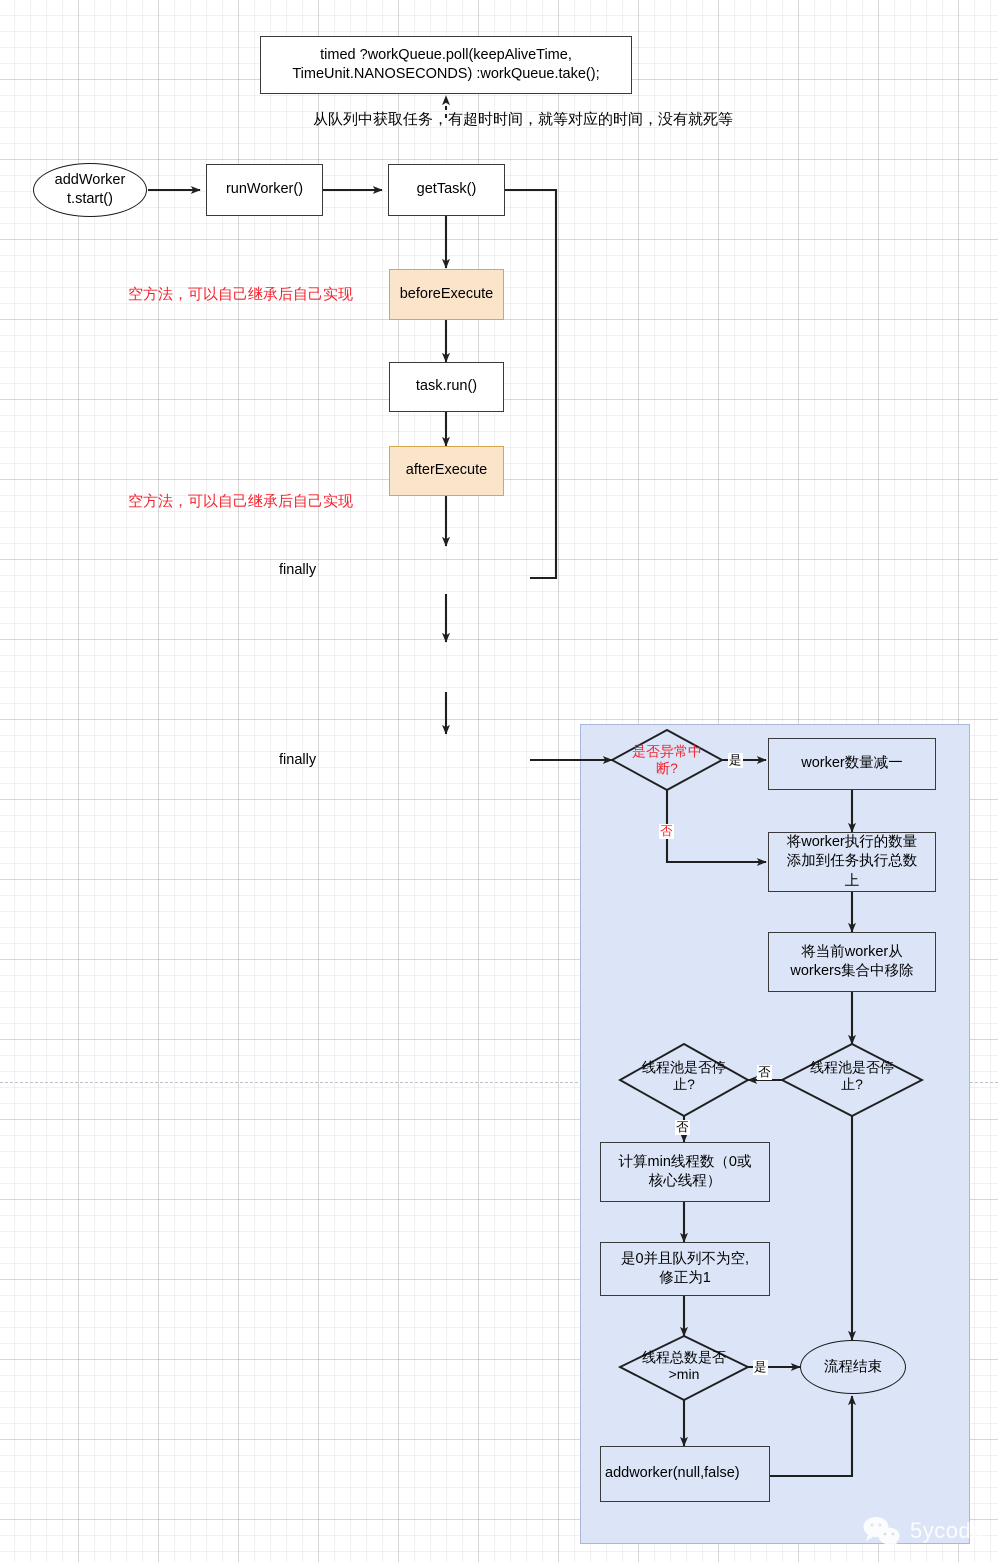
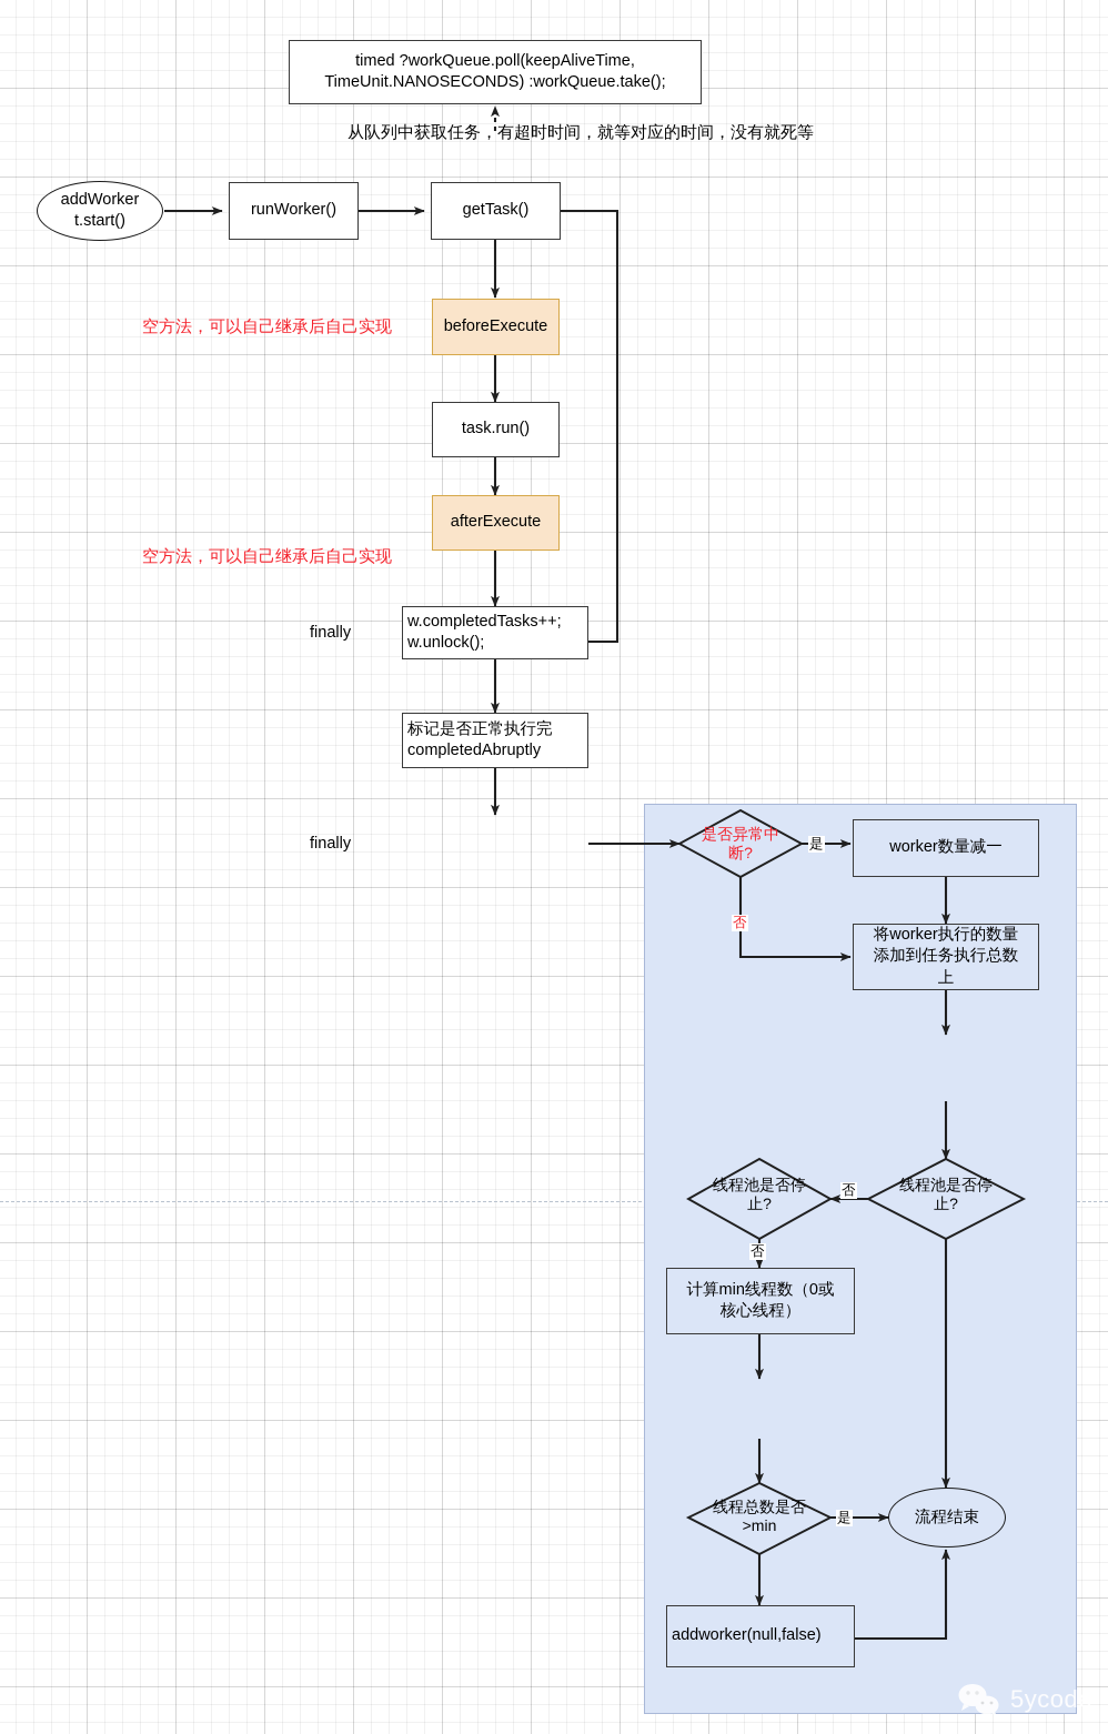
  timed ?workQueue.poll(keepAliveTime,
  TimeUnit.NANOSECONDS) :workQueue.take();
  从队列中获取任务，有超时时间，就等对应的时间，没有就死等
  addWorker
  t.start()
  runWorker()
  getTask()
  空方法，可以自己继承后自己实现
  beforeExecute
  task.run()
  afterExecute
  空方法，可以自己继承后自己实现
  finally
+ w.completedTasks++;
+ w.unlock();
+ 标记是否正常执行完
+ completedAbruptly
  finally
  是否异常中
  断?
  是
  否
  worker数量减一
  将worker执行的数量
  添加到任务执行总数
  上
- 将当前worker从
- workers集合中移除
  线程池是否停
  止?
  否
  线程池是否停
  止?
  否
  计算min线程数（0或
  核心线程）
- 是0并且队列不为空,
- 修正为1
  线程总数是否
  >min
  是
  流程结束
  addworker(null,false)
  5ycode
